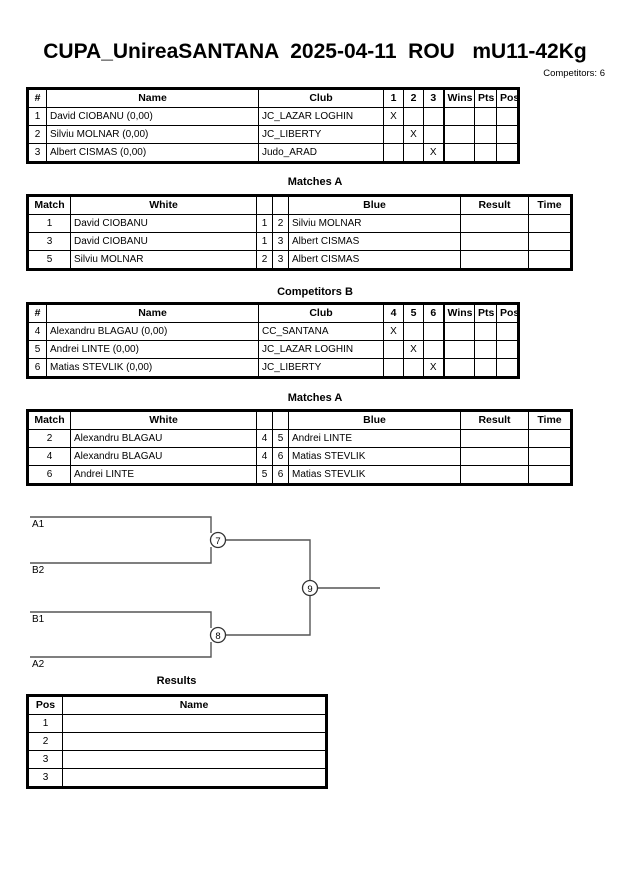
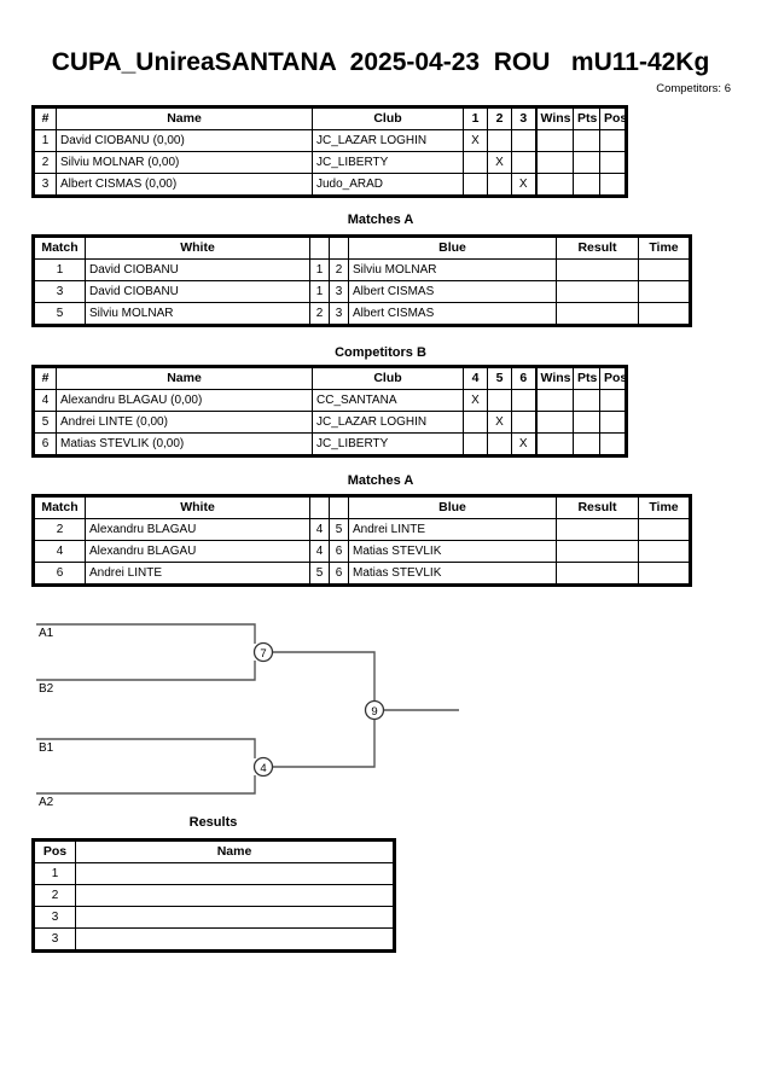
- CUPA_UnireaSANTANA 2025-04-11 ROU mU11-42Kg
+ CUPA_UnireaSANTANA 2025-04-23 ROU mU11-42Kg
  Competitors: 6
  #	Name	Club	1	2	3	Wins	Pts	Pos
  1	David CIOBANU (0,00)	JC_LAZAR LOGHIN	X
  2	Silviu MOLNAR (0,00)	JC_LIBERTY		X
  3	Albert CISMAS (0,00)	Judo_ARAD			X
  Matches A
  Match	White			Blue	Result	Time
  1	David CIOBANU	1	2	Silviu MOLNAR
  3	David CIOBANU	1	3	Albert CISMAS
  5	Silviu MOLNAR	2	3	Albert CISMAS
  Competitors B
  #	Name	Club	4	5	6	Wins	Pts	Pos
  4	Alexandru BLAGAU (0,00)	CC_SANTANA	X
  5	Andrei LINTE (0,00)	JC_LAZAR LOGHIN		X
  6	Matias STEVLIK (0,00)	JC_LIBERTY			X
  Matches A
  Match	White			Blue	Result	Time
  2	Alexandru BLAGAU	4	5	Andrei LINTE
  4	Alexandru BLAGAU	4	6	Matias STEVLIK
  6	Andrei LINTE	5	6	Matias STEVLIK
  7
- 8
+ 4
  9
  A1
  B2
  B1
  A2
  Results
  Pos	Name
  1
  2
  3
  3
